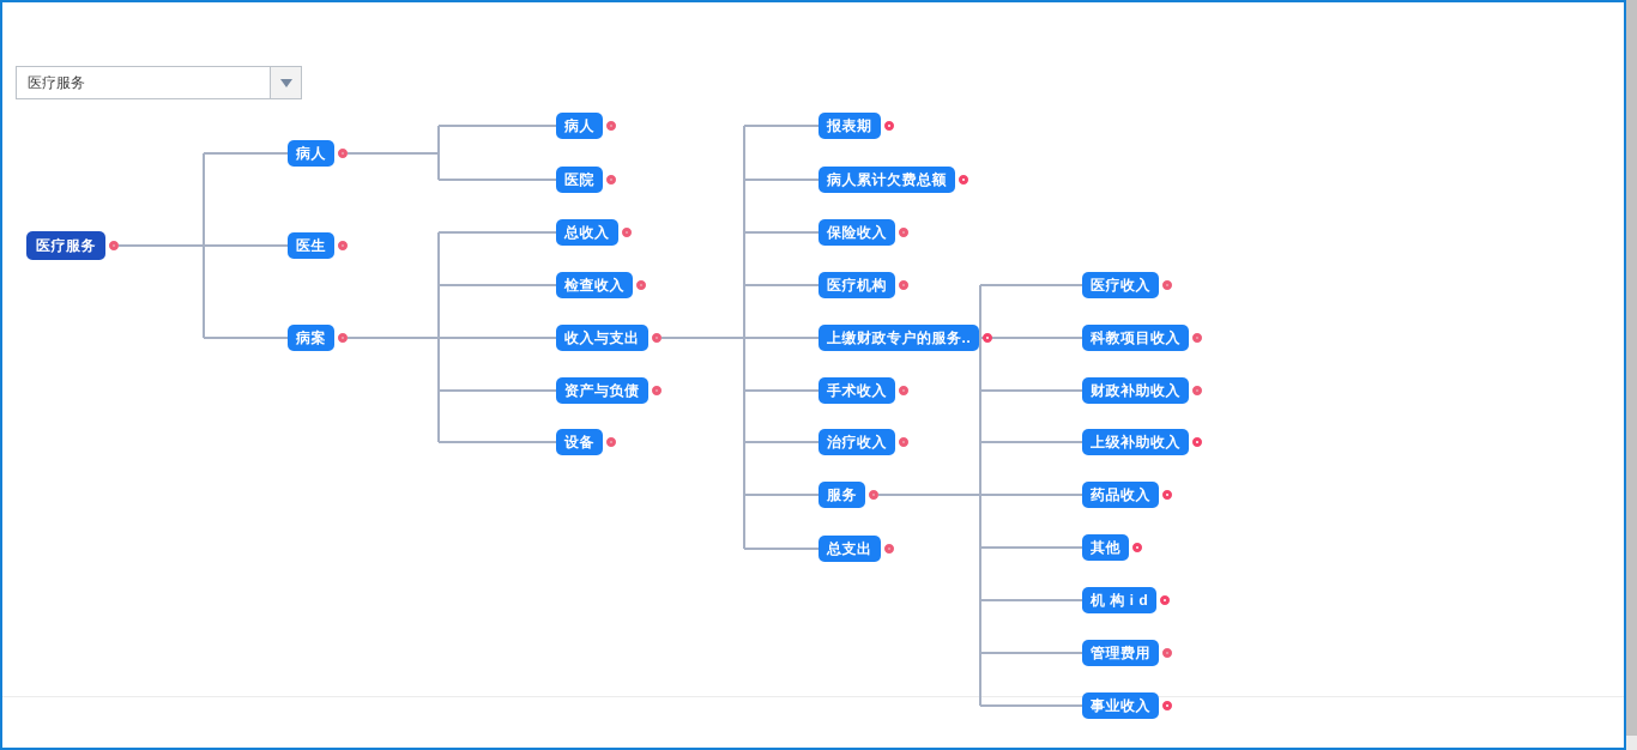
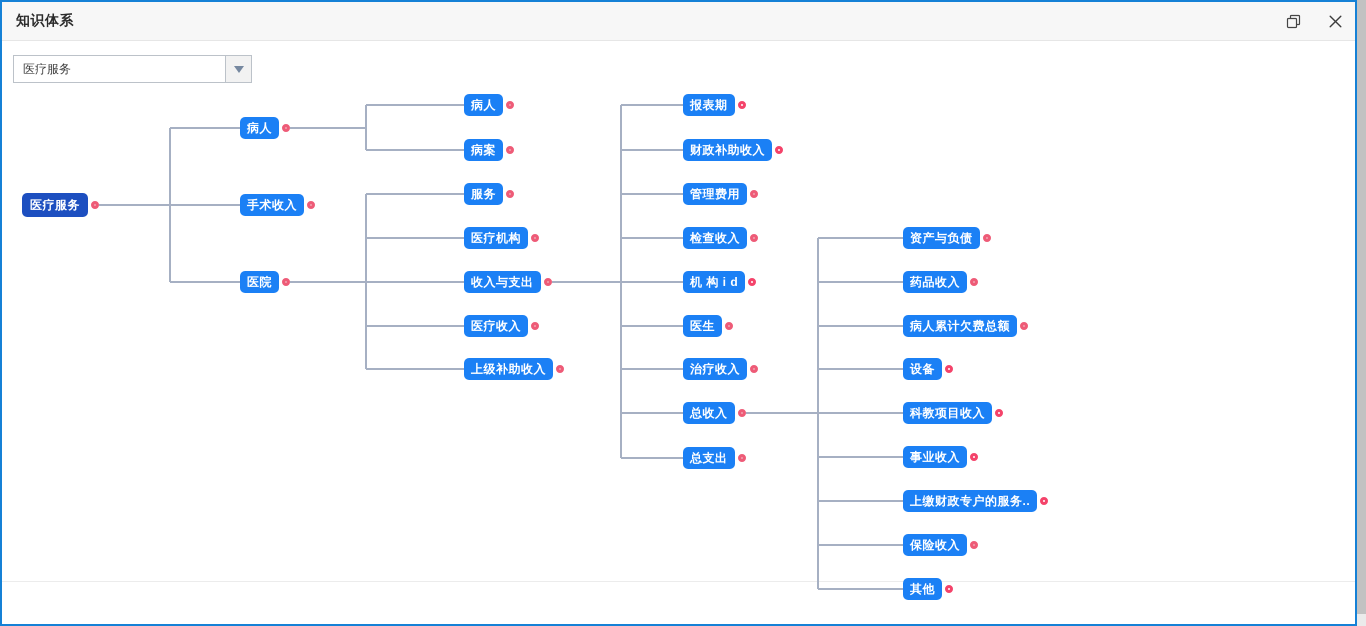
+ 知识体系
  医疗服务
  医疗服务
  病人
- 医生
+ 手术收入
- 病案
+ 医院
  病人
- 医院
+ 病案
- 总收入
+ 服务
- 检查收入
+ 医疗机构
  收入与支出
- 资产与负债
+ 医疗收入
- 设备
+ 上级补助收入
  报表期
- 病人累计欠费总额
+ 财政补助收入
- 保险收入
+ 管理费用
- 医疗机构
+ 检查收入
- 上缴财政专户的服务..
+ 机 构 i d
- 手术收入
+ 医生
  治疗收入
- 服务
+ 总收入
  总支出
- 医疗收入
+ 资产与负债
- 科教项目收入
+ 药品收入
- 财政补助收入
+ 病人累计欠费总额
- 上级补助收入
+ 设备
- 药品收入
+ 科教项目收入
- 其他
+ 事业收入
- 机 构 i d
+ 上缴财政专户的服务..
- 管理费用
+ 保险收入
- 事业收入
+ 其他
